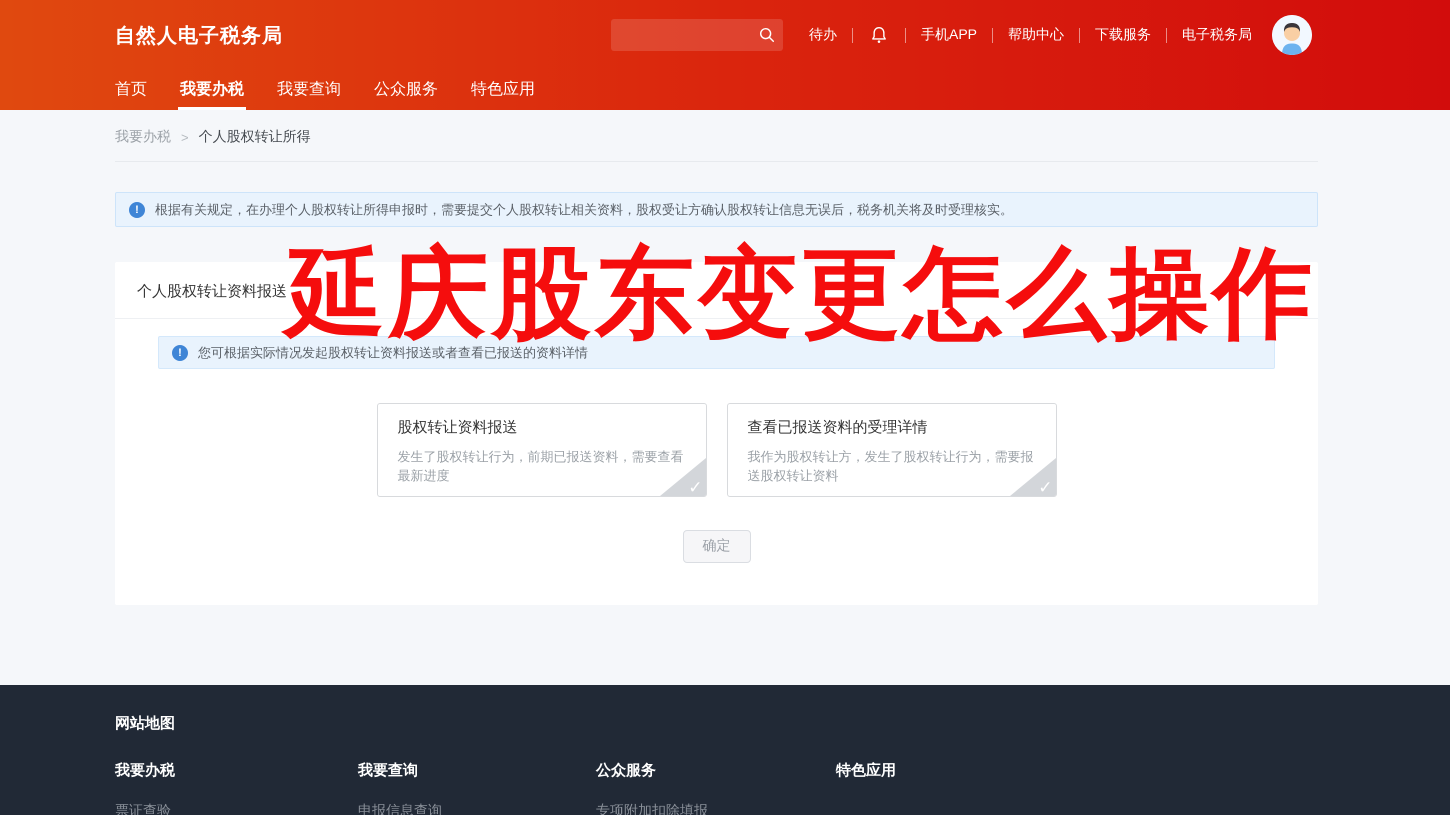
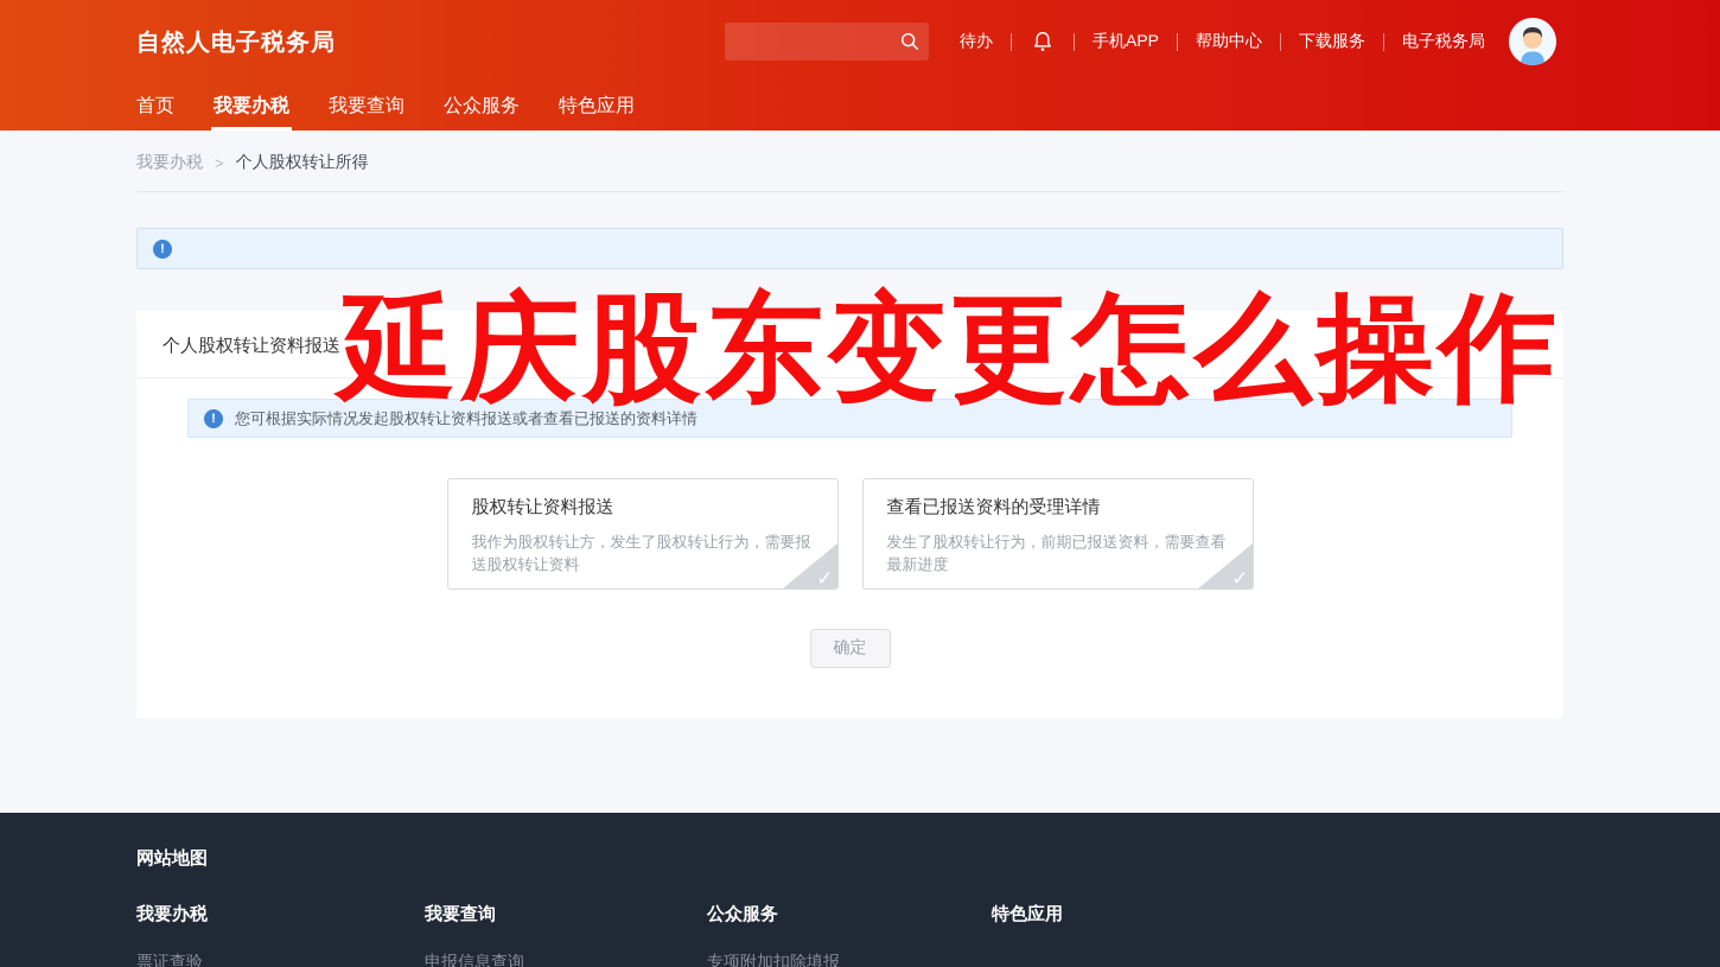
  自然人电子税务局
  待办
  手机APP
  帮助中心
  下载服务
  电子税务局
  首页
  我要办税
  我要查询
  公众服务
  特色应用
  我要办税
  >
  个人股权转让所得
  !
- 根据有关规定，在办理个人股权转让所得申报时，需要提交个人股权转让相关资料，股权受让方确认股权转让信息无误后，税务机关将及时受理核实。
  个人股权转让资料报送
  !
  您可根据实际情况发起股权转让资料报送或者查看已报送的资料详情
  股权转让资料报送
- 发生了股权转让行为，前期已报送资料，需要查看最新进度
+ 我作为股权转让方，发生了股权转让行为，需要报送股权转让资料
  ✓
  查看已报送资料的受理详情
- 我作为股权转让方，发生了股权转让行为，需要报送股权转让资料
+ 发生了股权转让行为，前期已报送资料，需要查看最新进度
  ✓
  确定
  网站地图
  我要办税
  票证查验
  我要查询
  申报信息查询
  公众服务
  专项附加扣除填报
  特色应用
  延庆股东变更怎么操作
